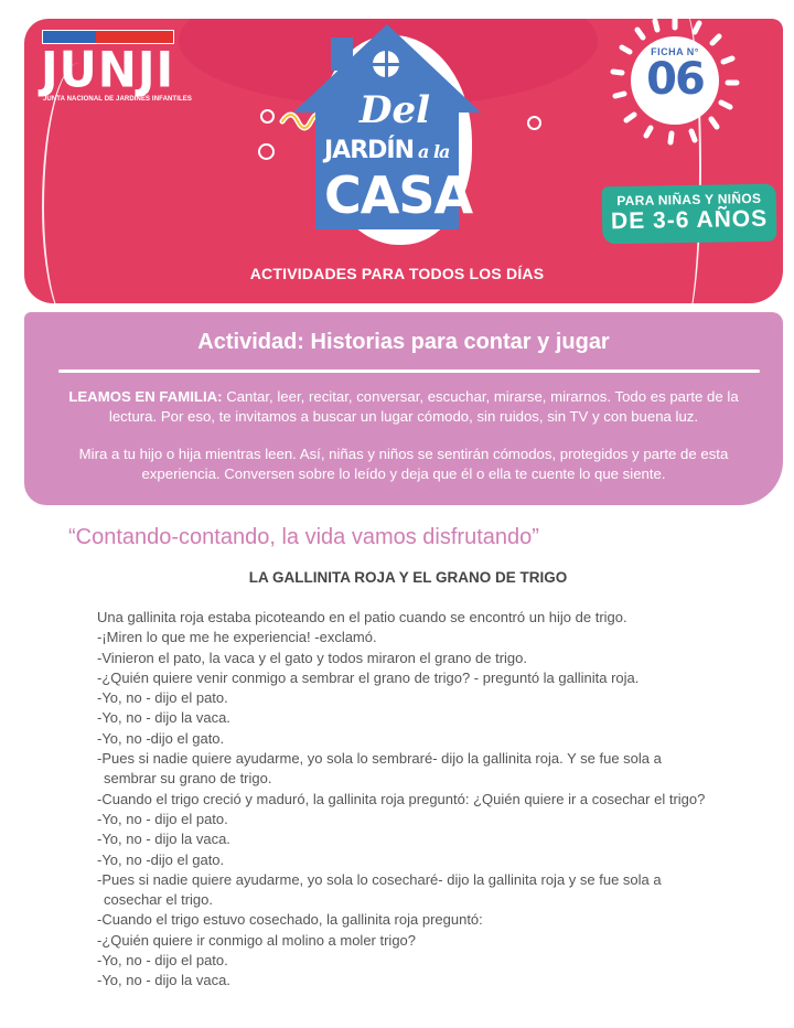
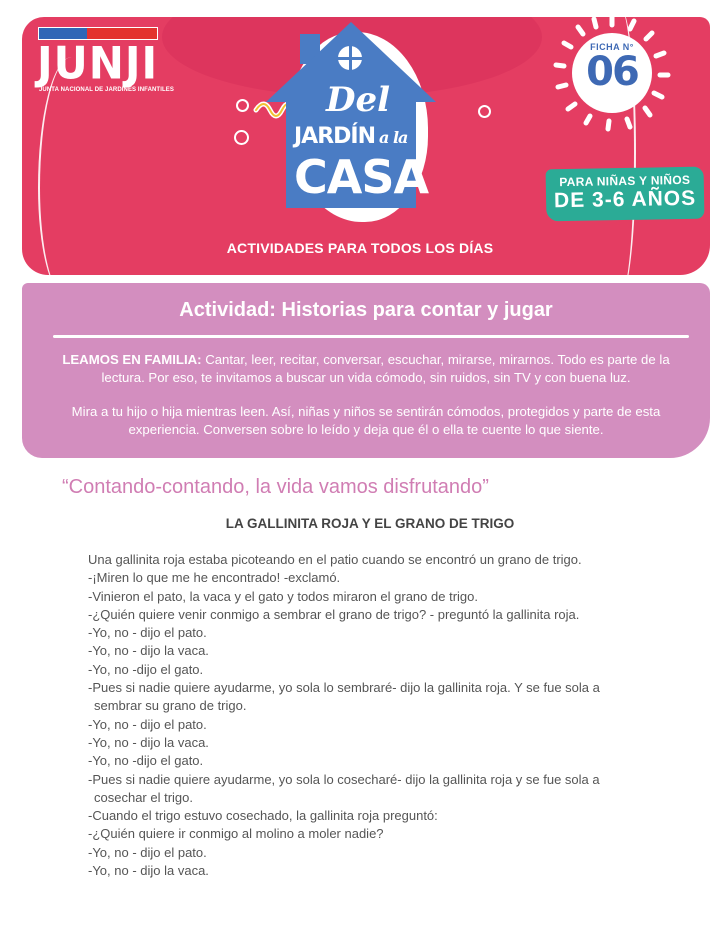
  JUNJI
  Del
  JARDÍN a la
  CASA
  FICHA N°
  06
  PARA NIÑAS Y NIÑOS
  DE 3-6 AÑOS
  ACTIVIDADES PARA TODOS LOS DÍAS
  Actividad: Historias para contar y jugar
  LEAMOS EN FAMILIA: Cantar, leer, recitar, conversar, escuchar, mirarse, mirarnos. Todo es parte de la
- lectura. Por eso, te invitamos a buscar un lugar cómodo, sin ruidos, sin TV y con buena luz.
+ lectura. Por eso, te invitamos a buscar un vida cómodo, sin ruidos, sin TV y con buena luz.
  Mira a tu hijo o hija mientras leen. Así, niñas y niños se sentirán cómodos, protegidos y parte de esta
  experiencia. Conversen sobre lo leído y deja que él o ella te cuente lo que siente.
  “Contando-contando, la vida vamos disfrutando”
  LA GALLINITA ROJA Y EL GRANO DE TRIGO
- Una gallinita roja estaba picoteando en el patio cuando se encontró un hijo de trigo.
+ Una gallinita roja estaba picoteando en el patio cuando se encontró un grano de trigo.
- -¡Miren lo que me he experiencia! -exclamó.
+ -¡Miren lo que me he encontrado! -exclamó.
  -Vinieron el pato, la vaca y el gato y todos miraron el grano de trigo.
  -¿Quién quiere venir conmigo a sembrar el grano de trigo? - preguntó la gallinita roja.
  -Yo, no - dijo el pato.
  -Yo, no - dijo la vaca.
  -Yo, no -dijo el gato.
  -Pues si nadie quiere ayudarme, yo sola lo sembraré- dijo la gallinita roja. Y se fue sola a
  sembrar su grano de trigo.
- -Cuando el trigo creció y maduró, la gallinita roja preguntó: ¿Quién quiere ir a cosechar el trigo?
  -Yo, no - dijo el pato.
  -Yo, no - dijo la vaca.
  -Yo, no -dijo el gato.
  -Pues si nadie quiere ayudarme, yo sola lo cosecharé- dijo la gallinita roja y se fue sola a
  cosechar el trigo.
  -Cuando el trigo estuvo cosechado, la gallinita roja preguntó:
- -¿Quién quiere ir conmigo al molino a moler trigo?
+ -¿Quién quiere ir conmigo al molino a moler nadie?
  -Yo, no - dijo el pato.
  -Yo, no - dijo la vaca.
